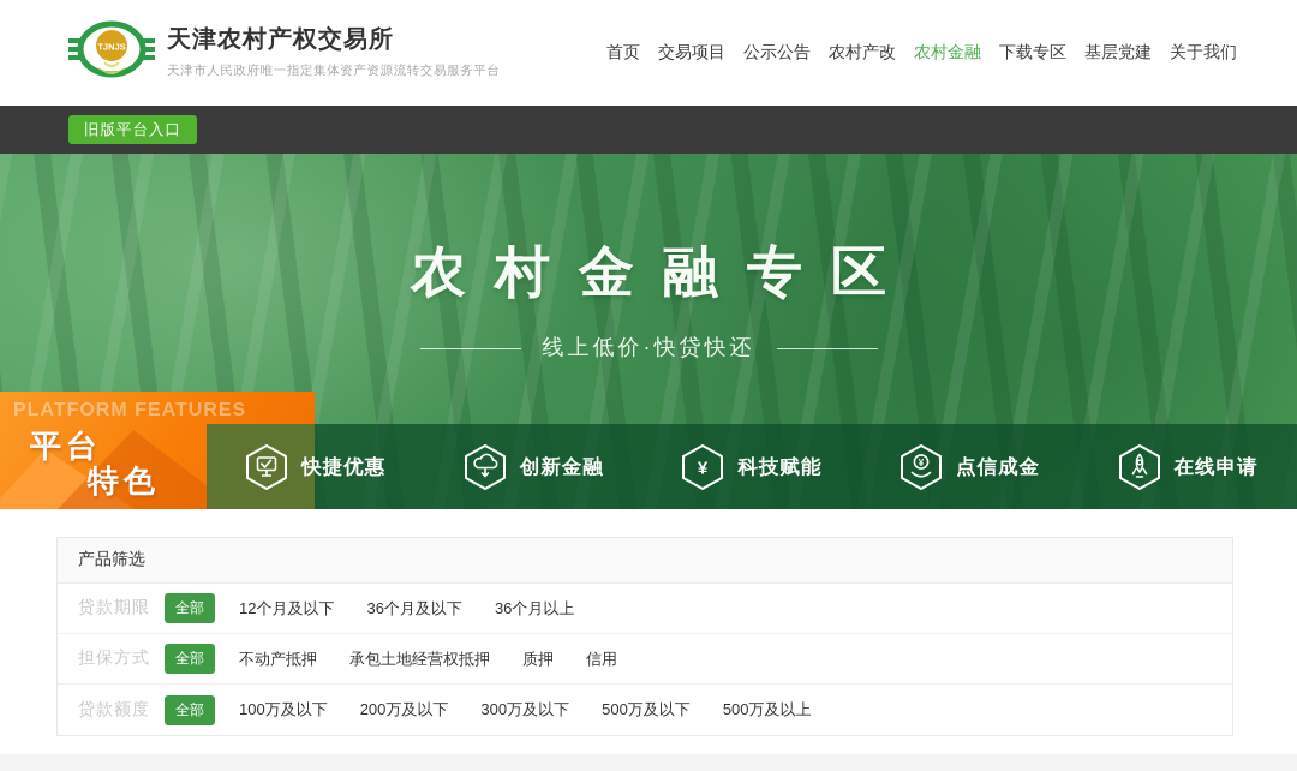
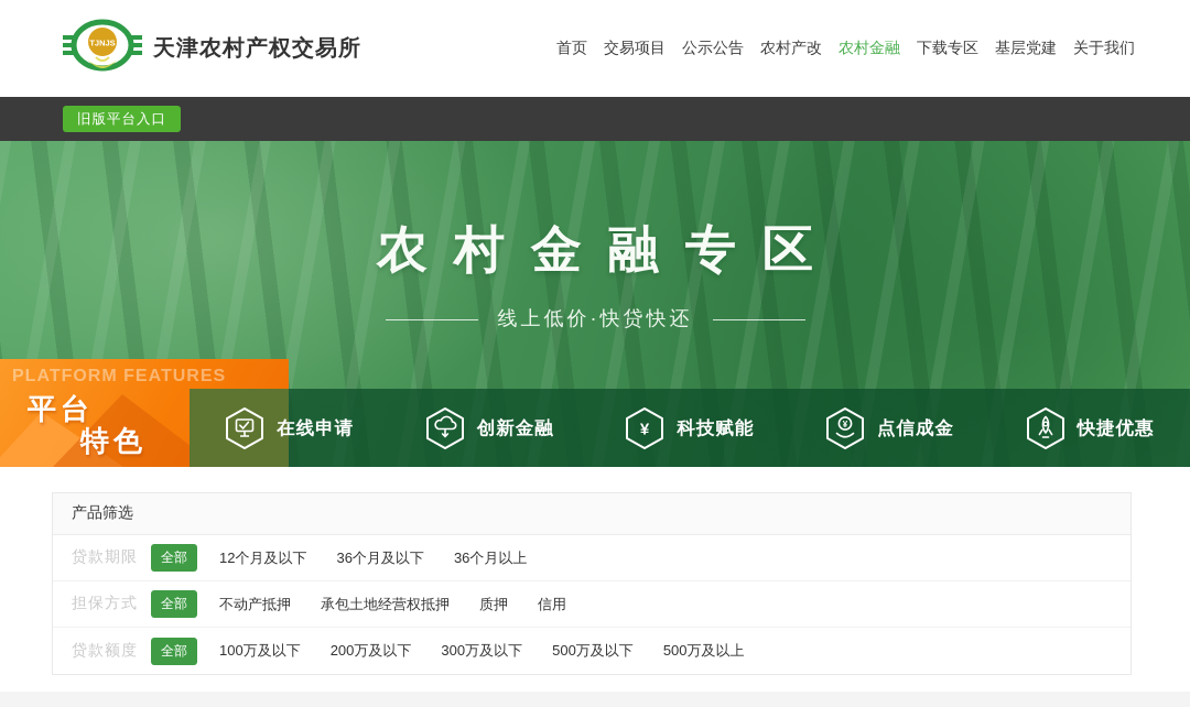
  TJNJS
  天津农村产权交易所
- 天津市人民政府唯一指定集体资产资源流转交易服务平台
  首页
  交易项目
  公示公告
  农村产改
  农村金融
  下载专区
  基层党建
  关于我们
  旧版平台入口
  农村金融专区
  线上低价·快贷快还
  PLATFORM FEATURES
  平台
  特色
- 快捷优惠
+ 在线申请
  创新金融
  ¥
  科技赋能
  ¥
  点信成金
- 在线申请
+ 快捷优惠
  产品筛选
  贷款期限
  全部
  12个月及以下
  36个月及以下
  36个月以上
  担保方式
  全部
  不动产抵押
  承包土地经营权抵押
  质押
  信用
  贷款额度
  全部
  100万及以下
  200万及以下
  300万及以下
  500万及以下
  500万及以上
